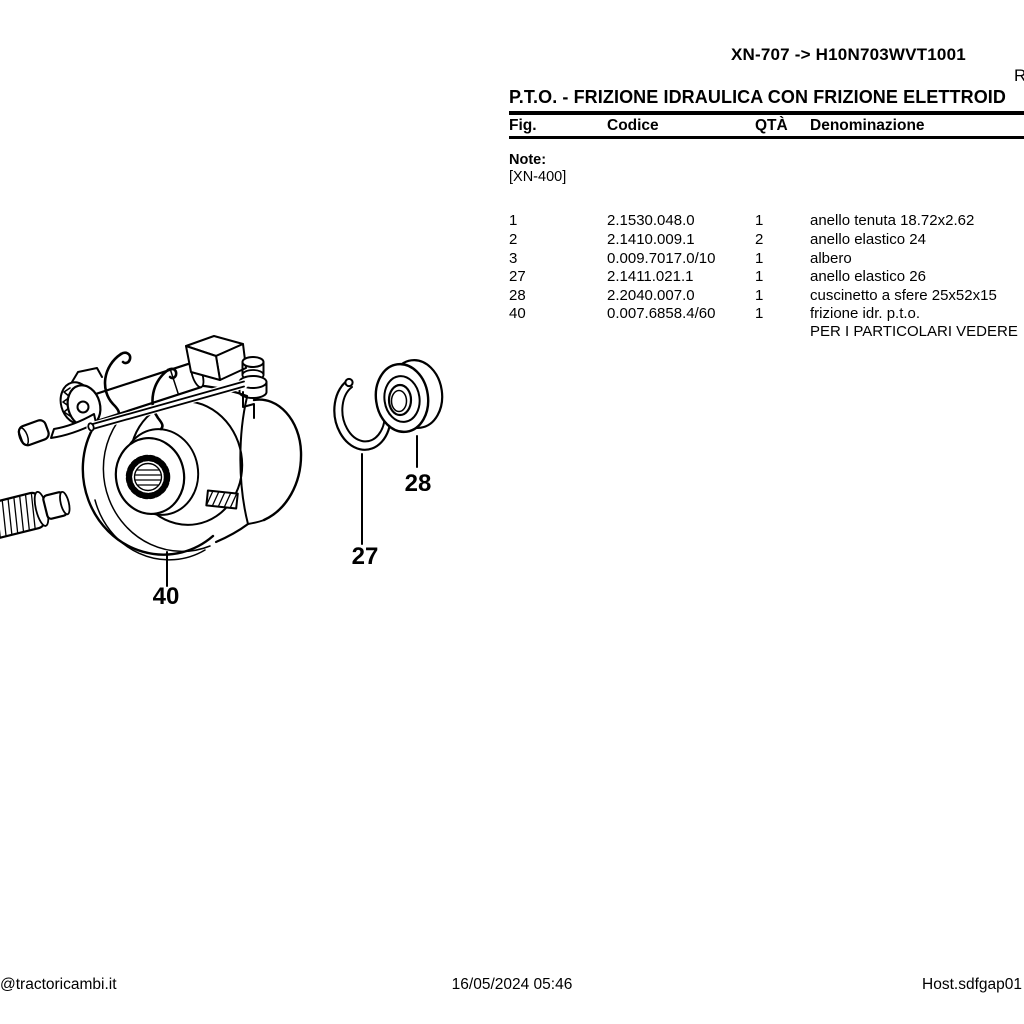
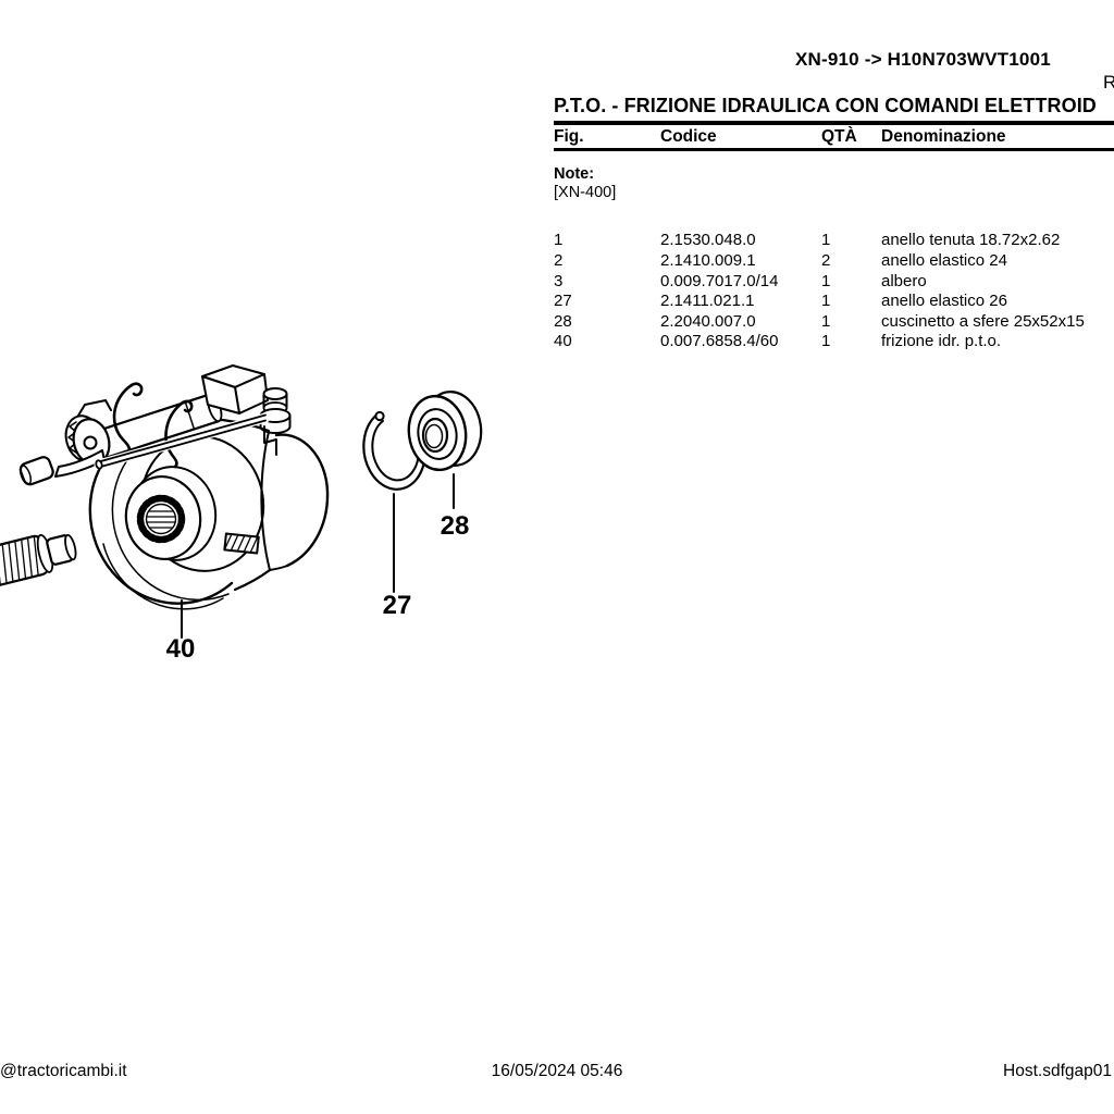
- XN-707 -> H10N703WVT1001
+ XN-910 -> H10N703WVT1001
  R
- P.T.O. - FRIZIONE IDRAULICA CON FRIZIONE ELETTROID
+ P.T.O. - FRIZIONE IDRAULICA CON COMANDI ELETTROID
  Fig.
  Codice
  QTÀ
  Denominazione
  Note:
  [XN-400]
  1
  2.1530.048.0
  1
  anello tenuta 18.72x2.62
  2
  2.1410.009.1
  2
  anello elastico 24
  3
- 0.009.7017.0/10
+ 0.009.7017.0/14
  1
  albero
  27
  2.1411.021.1
  1
  anello elastico 26
  28
  2.2040.007.0
  1
  cuscinetto a sfere 25x52x15
  40
  0.007.6858.4/60
  1
  frizione idr. p.t.o.
- PER I PARTICOLARI VEDERE
  40
  27
  28
  @tractoricambi.it
  16/05/2024 05:46
  Host.sdfgap01
